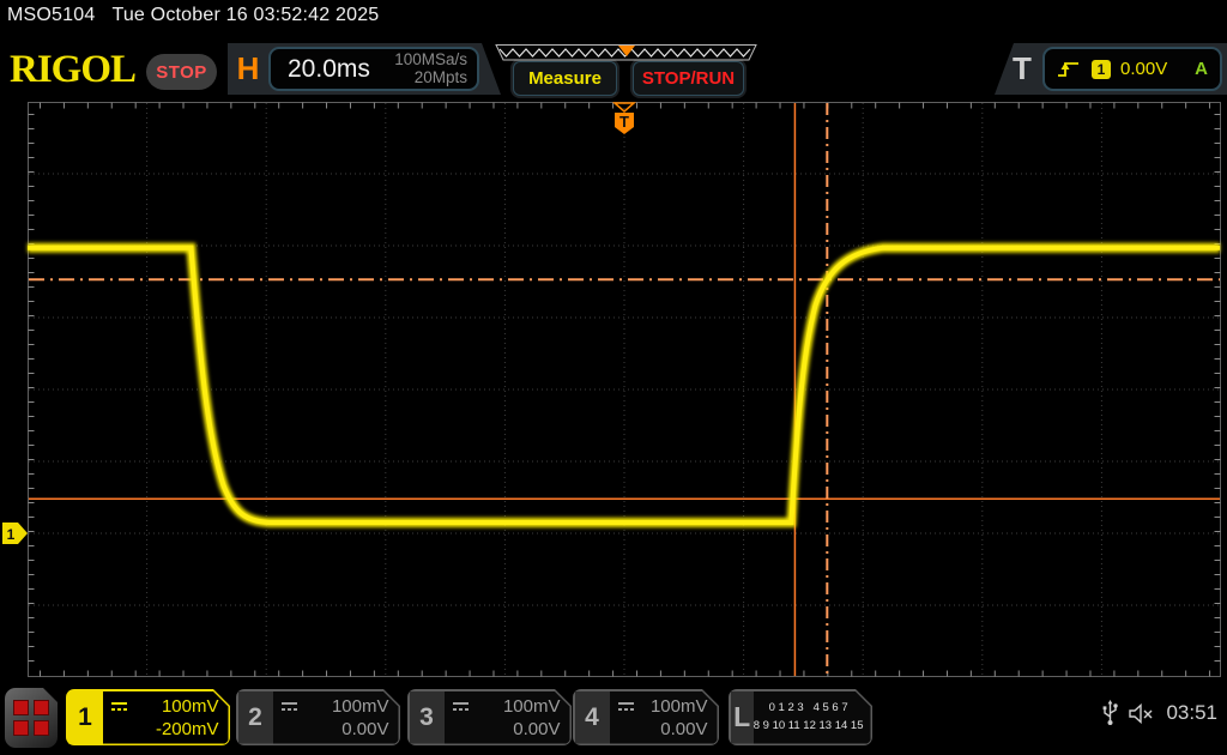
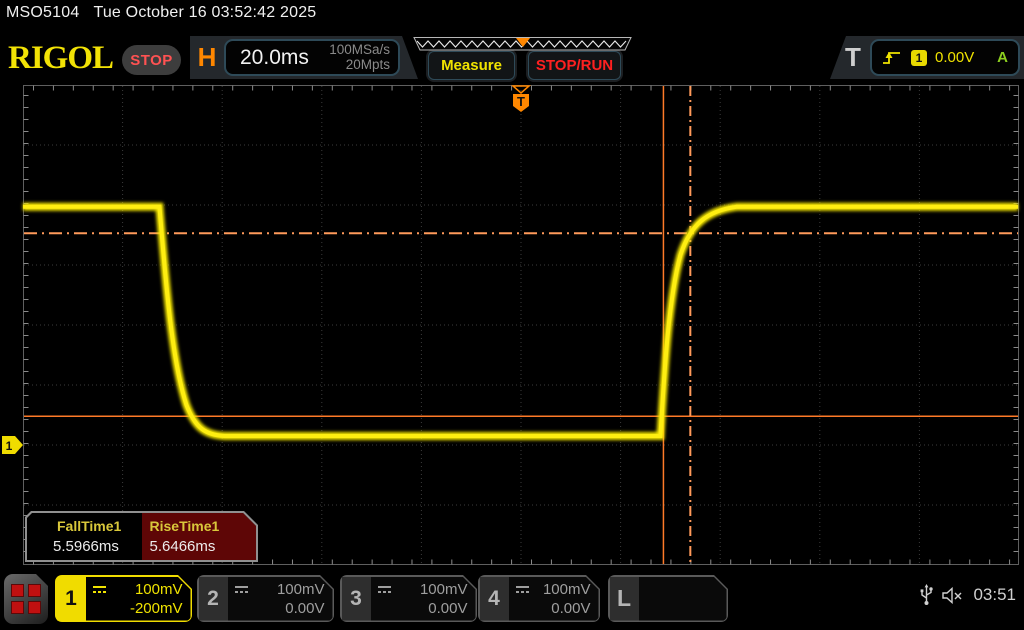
  MSO5104 Tue October 16 03:52:42 2025
  RIGOL
  STOP
  H
  20.0ms
  100MSa/s
  20Mpts
  Measure
  STOP/RUN
  T
  1
  0.00V
  A
  T
  1
+ FallTime1
+ 5.5966ms
+ RiseTime1
+ 5.6466ms
  1
  100mV
  -200mV
  2
  100mV
  0.00V
  3
  100mV
  0.00V
  4
  100mV
  0.00V
  L
- 0 1 2 3 4 5 6 7
- 8 9 10 11 12 13 14 15
  03:51
